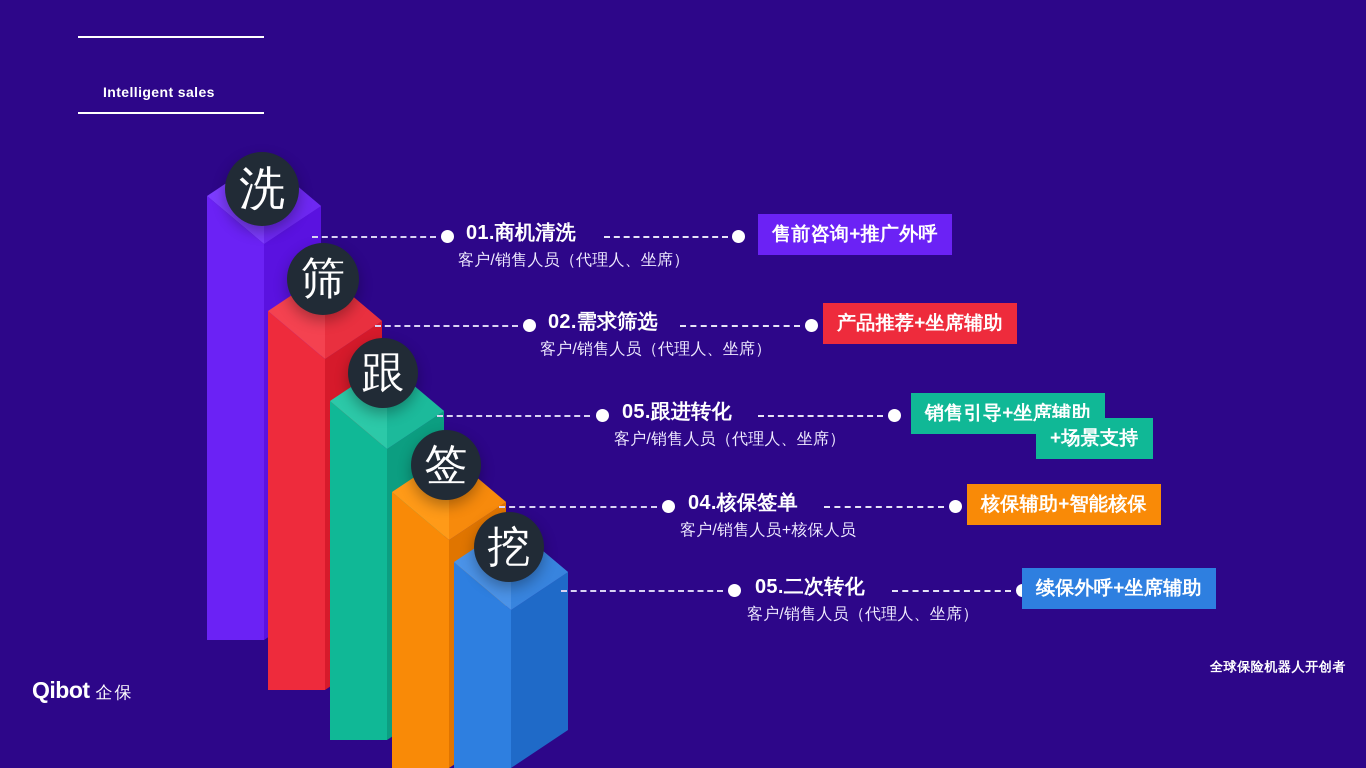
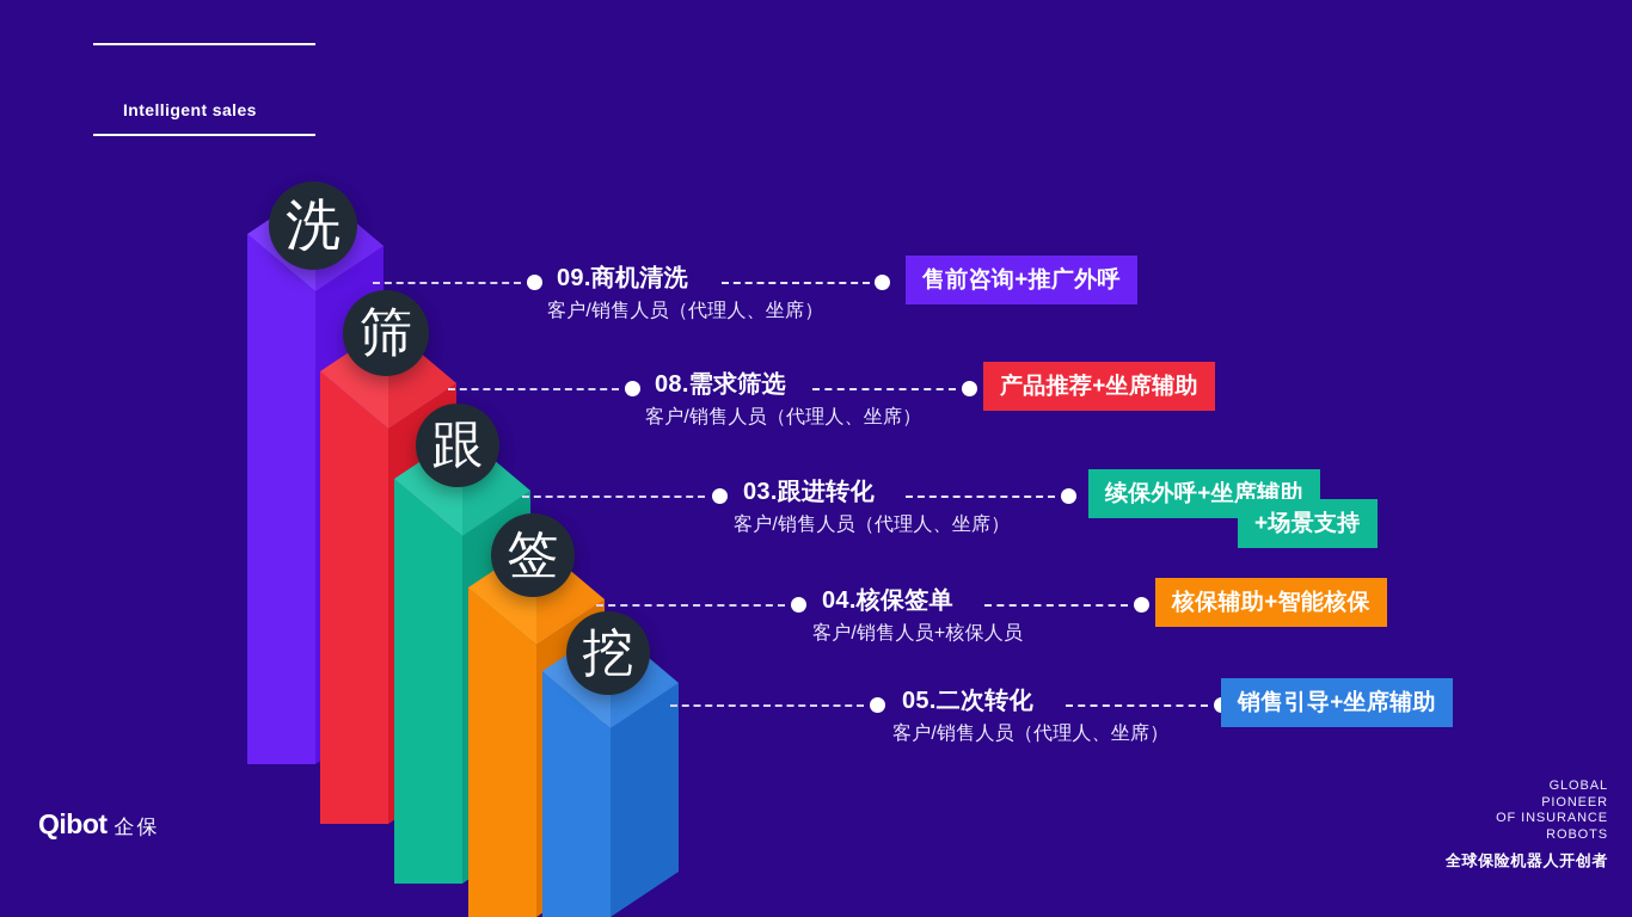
  Intelligent sales
  洗
  筛
  跟
  签
  挖
- 01.商机清洗
+ 09.商机清洗
  客户/销售人员（代理人、坐席）
- 02.需求筛选
+ 08.需求筛选
  客户/销售人员（代理人、坐席）
- 05.跟进转化
+ 03.跟进转化
  客户/销售人员（代理人、坐席）
  04.核保签单
  客户/销售人员+核保人员
  05.二次转化
  客户/销售人员（代理人、坐席）
  Qibot
  企保
+ GLOBAL
+ PIONEER
+ OF INSURANCE
+ ROBOTS
  全球保险机器人开创者
  售前咨询+推广外呼
  产品推荐+坐席辅助
- 销售引导+坐席辅助
+ 续保外呼+坐席辅助
  +场景支持
  核保辅助+智能核保
- 续保外呼+坐席辅助
+ 销售引导+坐席辅助
